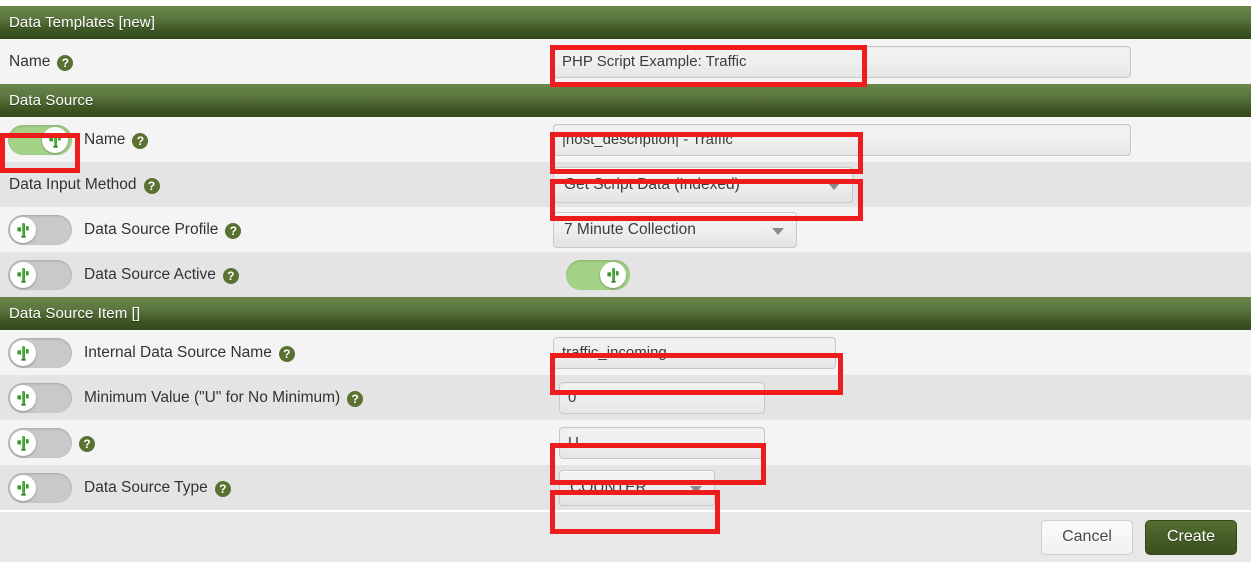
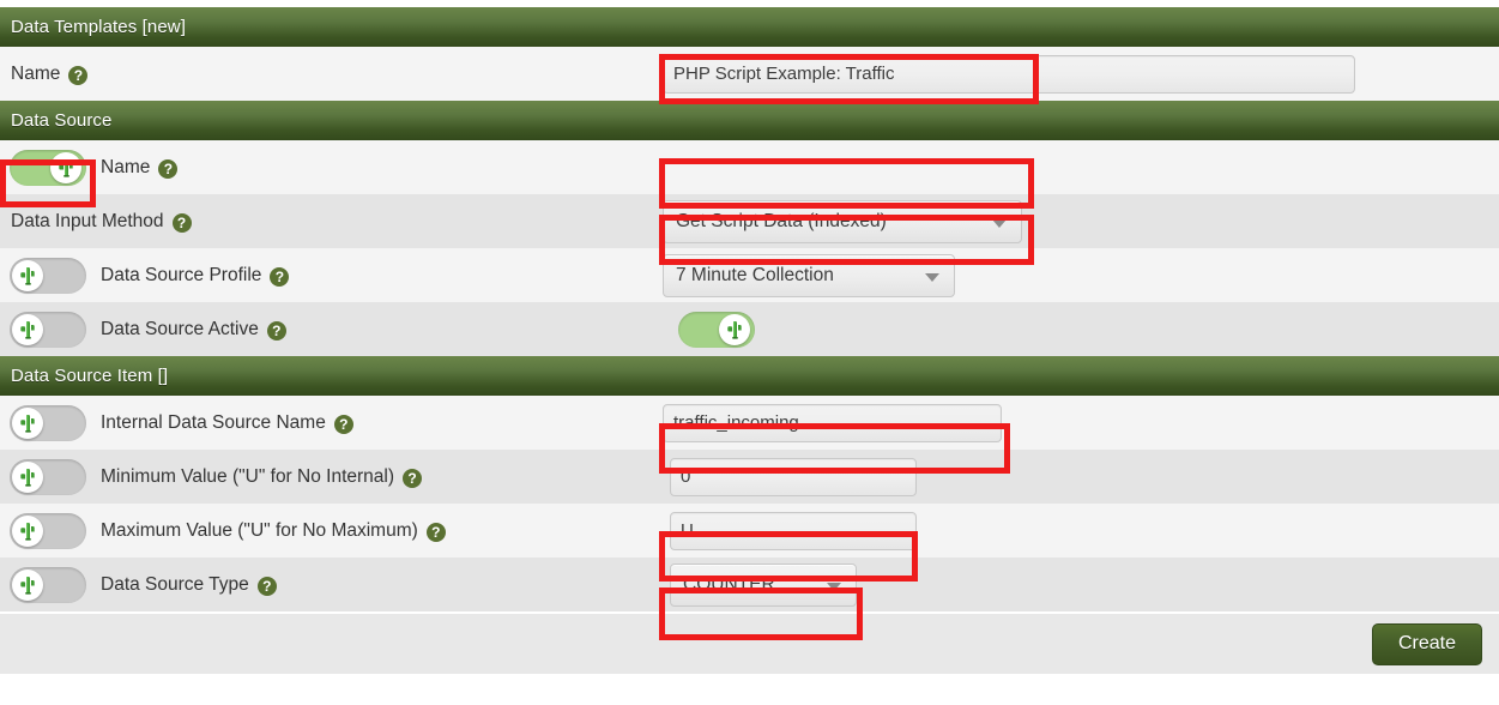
  Data Templates [new]
  Name
  ?
  PHP Script Example: Traffic
  Data Source
  Name
  ?
- |host_description| - Traffic
  Data Input Method
  ?
  Get Script Data (Indexed)
  Data Source Profile
  ?
  7 Minute Collection
  Data Source Active
  ?
  Data Source Item []
  Internal Data Source Name
  ?
  traffic_incoming
- Minimum Value ("U" for No Minimum)
+ Minimum Value ("U" for No Internal)
  ?
  0
+ Maximum Value ("U" for No Maximum)
  ?
  U
  Data Source Type
  ?
  COUNTER
- Cancel
  Create
